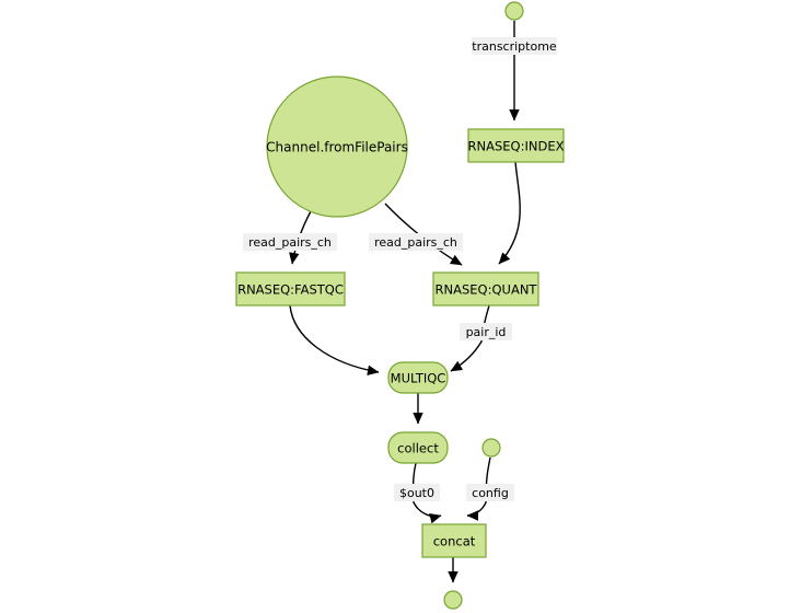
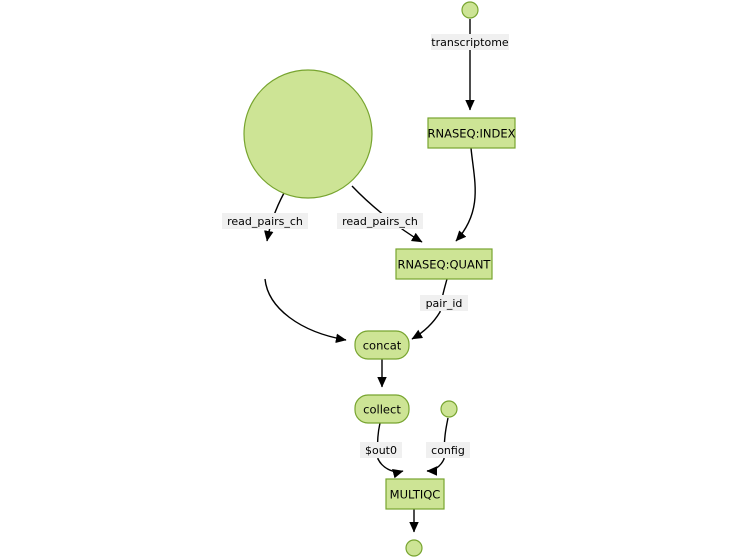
  transcriptome
  read_pairs_ch
  read_pairs_ch
  pair_id
  $out0
  config
  RNASEQ:INDEX
- Channel.fromFilePairs
- RNASEQ:FASTQC
  RNASEQ:QUANT
- MULTIQC
+ concat
  collect
- concat
+ MULTIQC
